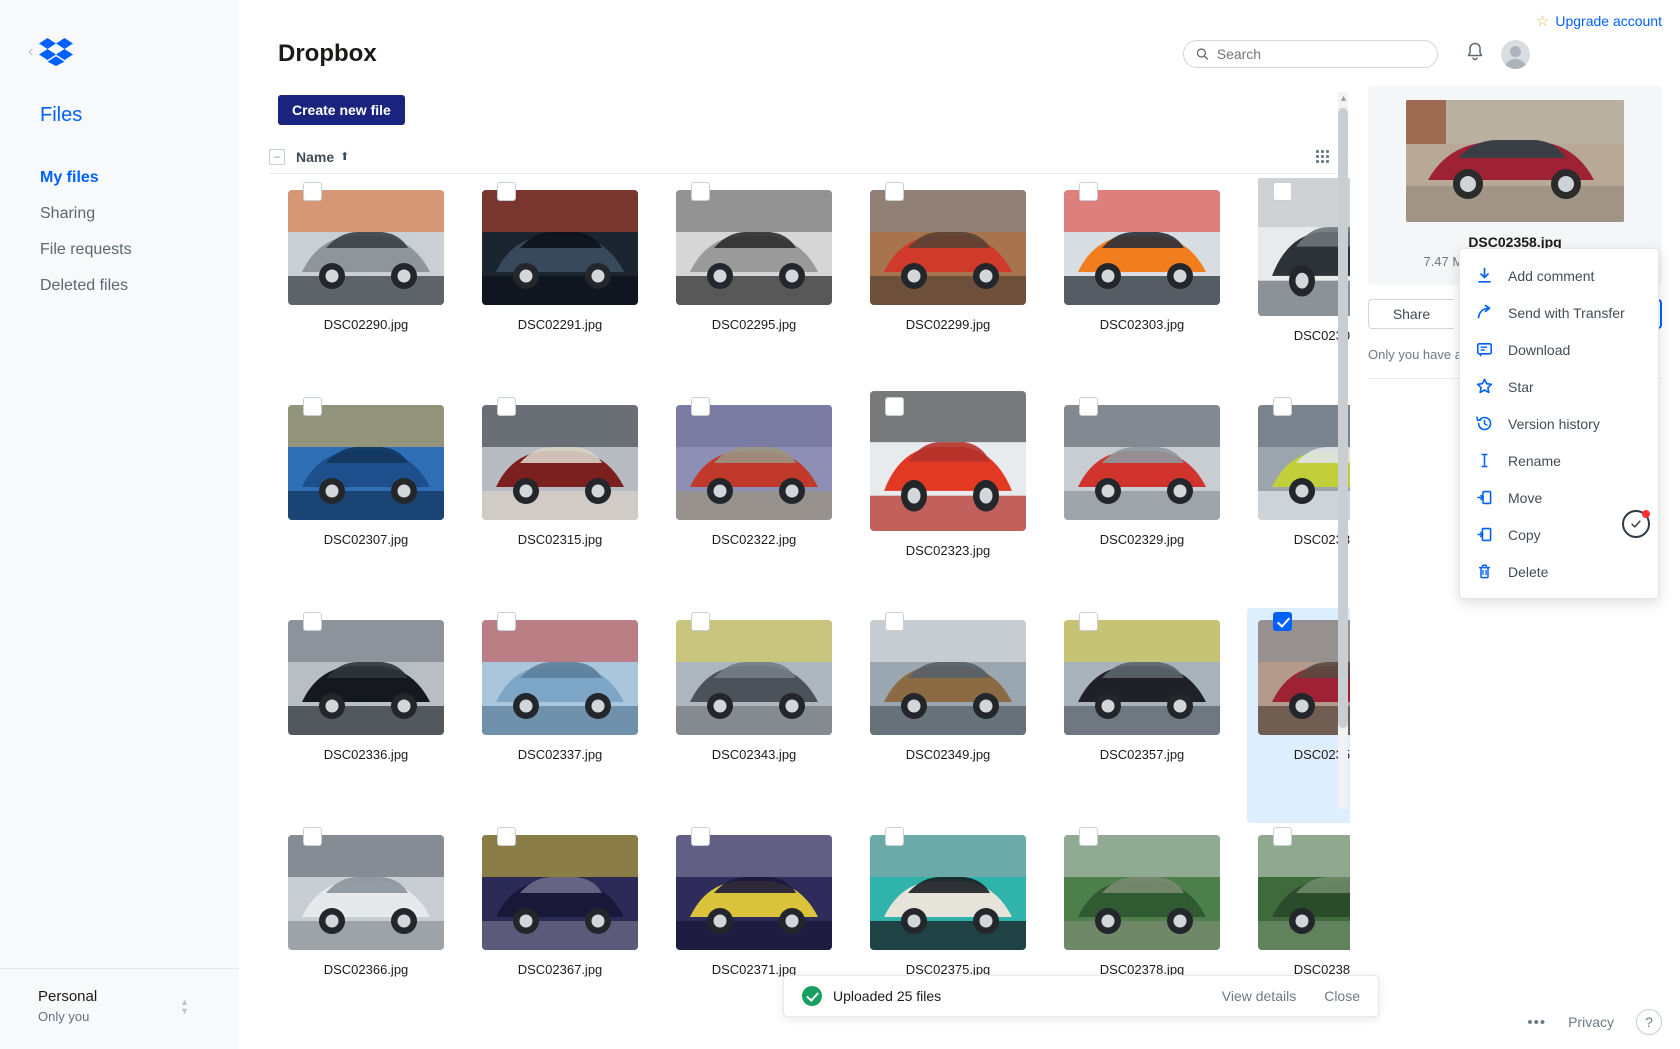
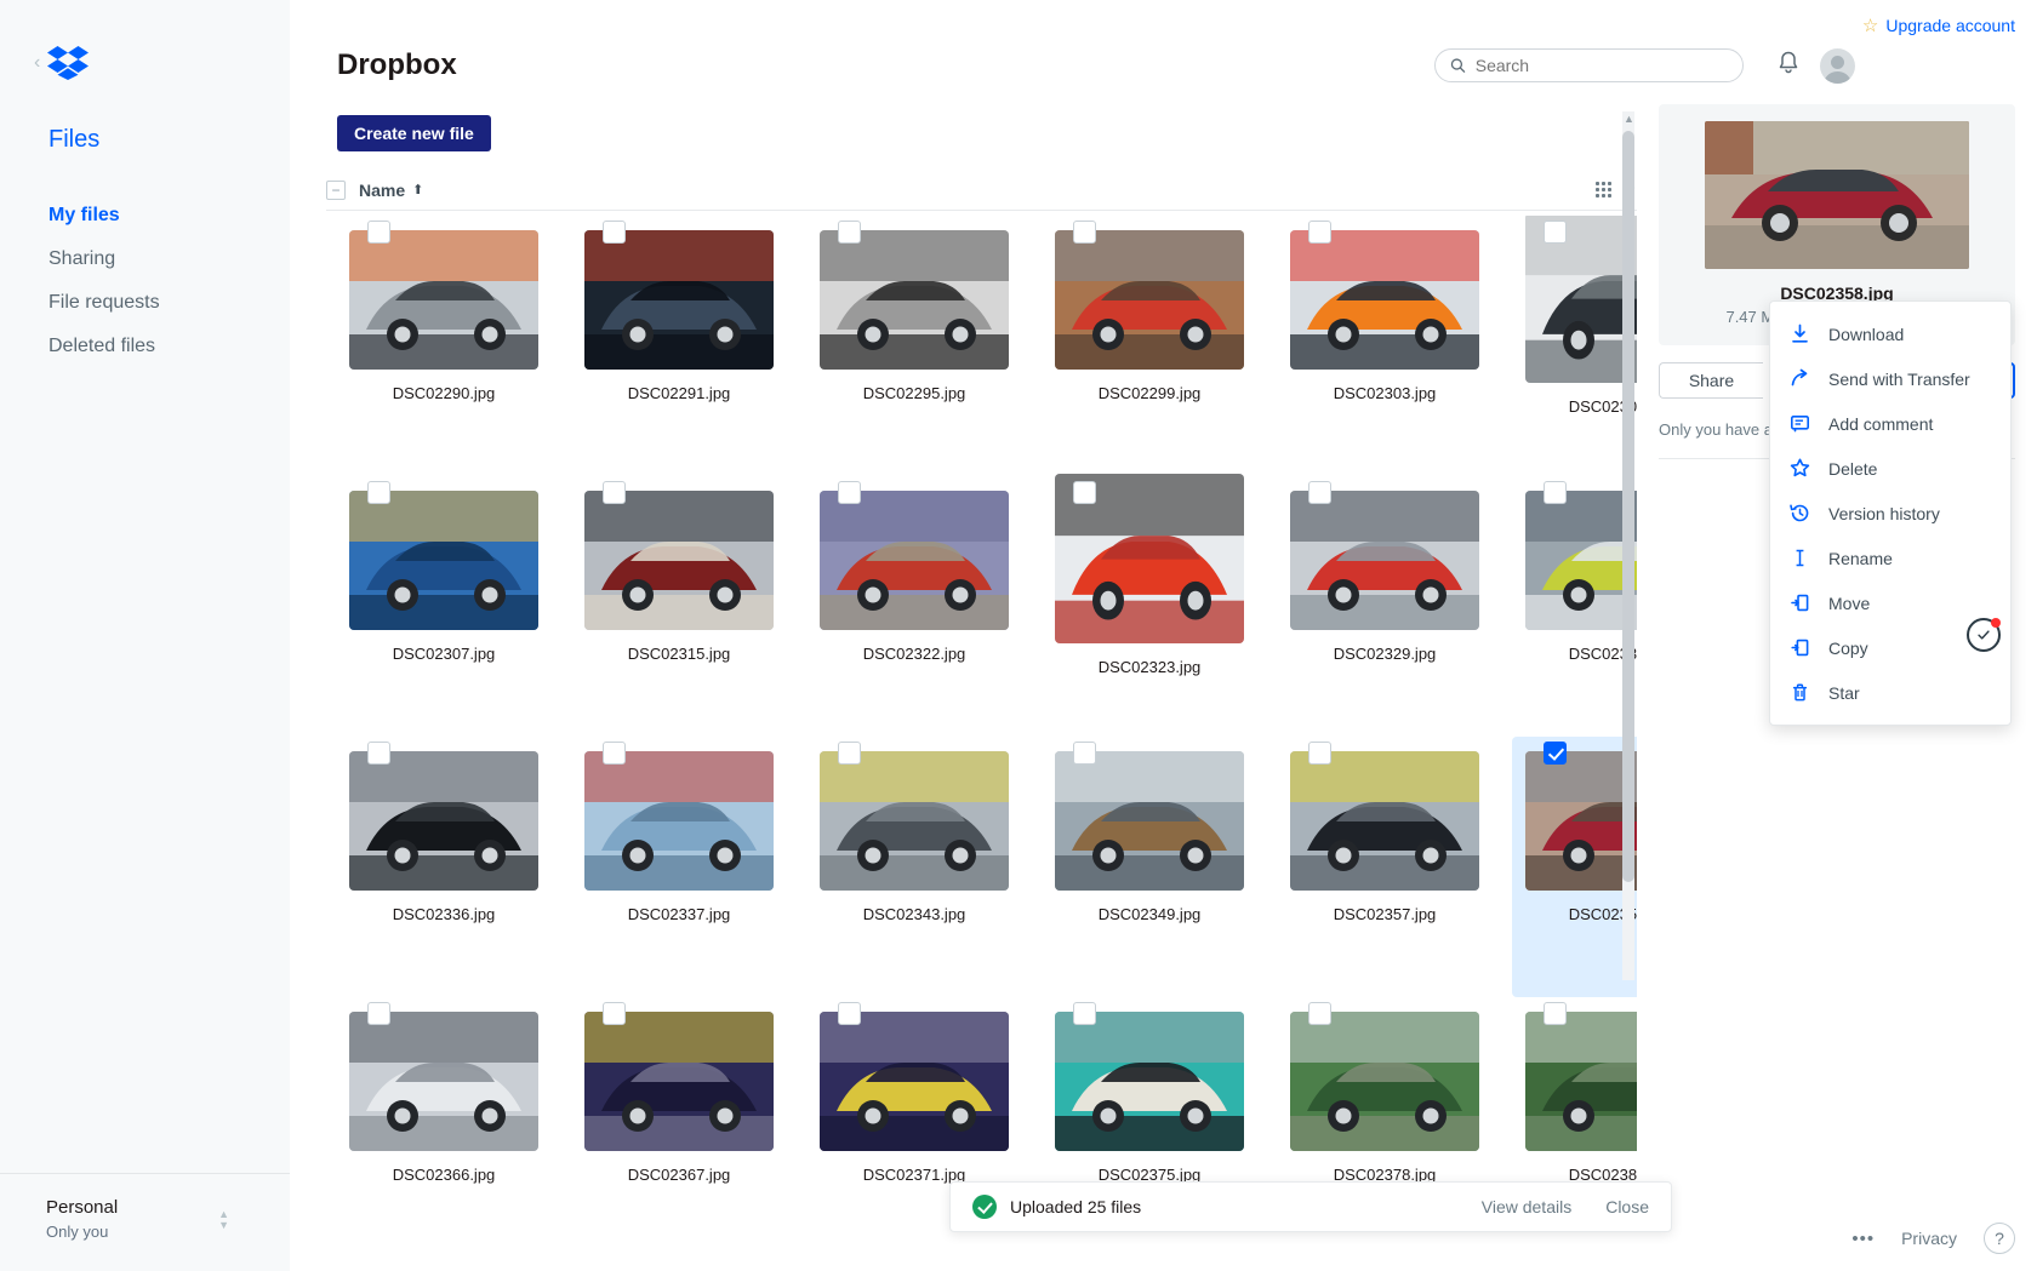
  ‹
  Files
  My files
  Sharing
  File requests
  Deleted files
  Personal
  Only you
  ▲
  ▼
  ☆
  Upgrade account
  Search
  Dropbox
  Create new file
  −
  Name
  ⬆
  DSC02290.jpg
  DSC02291.jpg
  DSC02295.jpg
  DSC02299.jpg
  DSC02303.jpg
  DSC02307.jpg
  DSC02315.jpg
  DSC02322.jpg
  DSC02323.jpg
  DSC02329.jpg
  DSC02336.jpg
  DSC02337.jpg
  DSC02343.jpg
  DSC02349.jpg
  DSC02357.jpg
  DSC02366.jpg
  DSC02367.jpg
  DSC02371.jpg
  DSC02375.jpg
  DSC02378.jpg
  ▲
  DSC02358.jpg
  Share
- Add comment
+ Download
  Send with Transfer
- Download
+ Add comment
- Star
+ Delete
  Version history
  Rename
  Move
  Copy
- Delete
+ Star
  Uploaded 25 files
  View details
  Close
  •••
  Privacy
  ?
